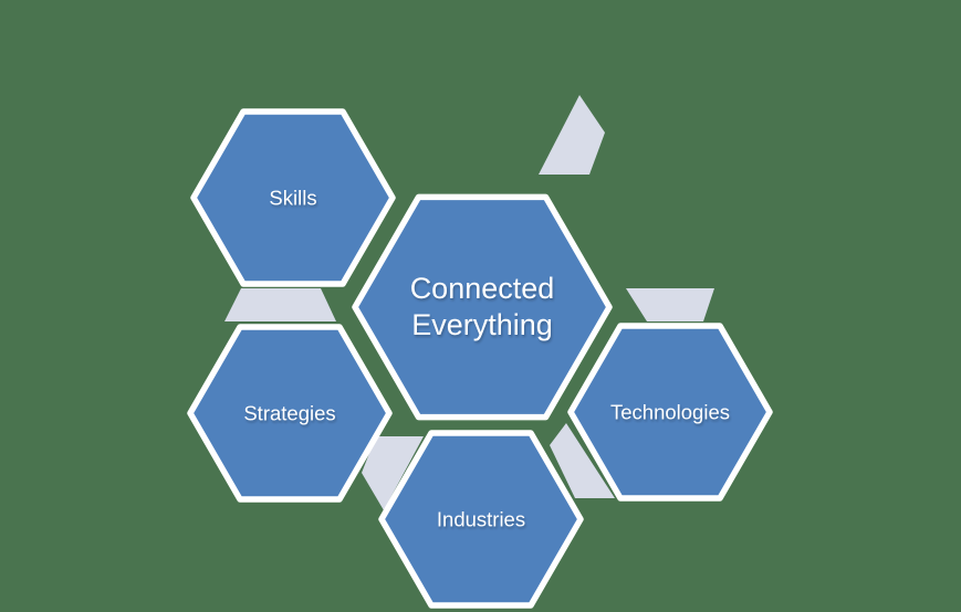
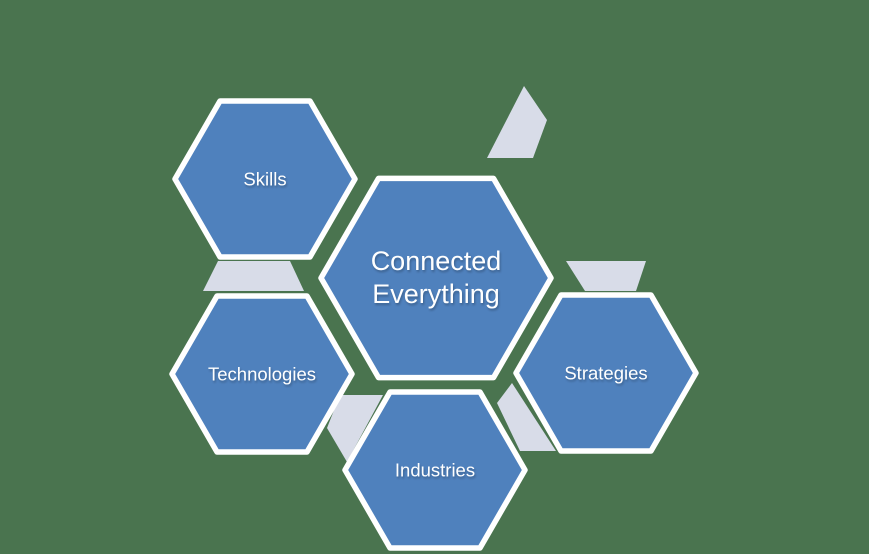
- Technologies
+ Strategies
  Industries
- Strategies
+ Technologies
  Skills
  Connected Everything
